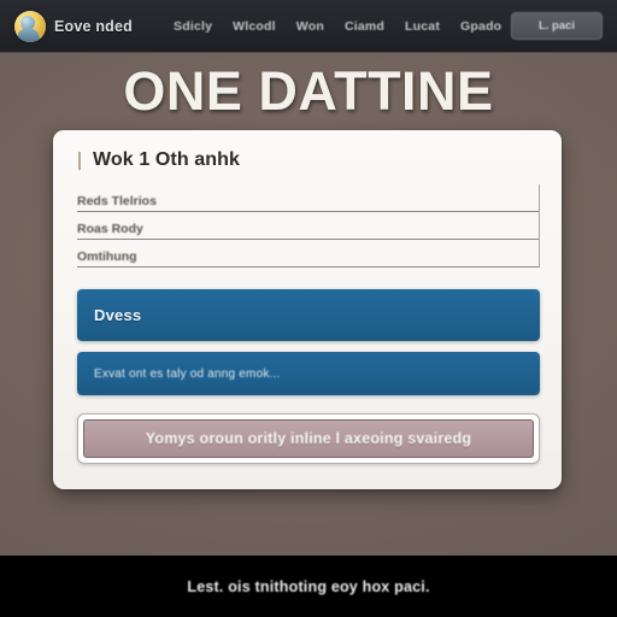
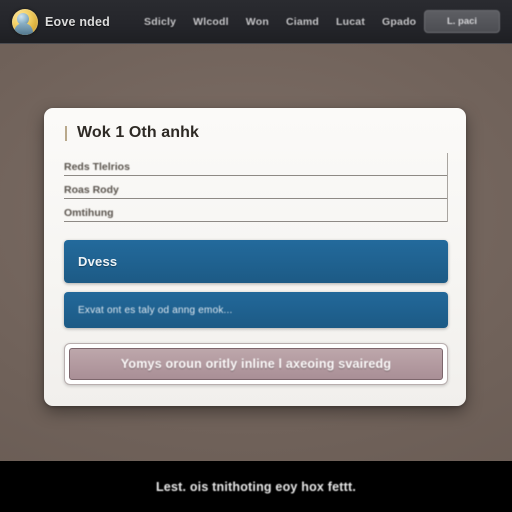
  Eove nded
  Sdicly
  Wlcodl
  Won
  Ciamd
  Lucat
  Gpado
  L. paci
- ONE DATTINE
  Wok 1 Oth anhk
  Reds Tlelrios
  Roas Rody
  Omtihung
  Dvess
  Exvat ont es taly od anng emok...
  Yomys oroun oritly inline l axeoing svairedg
- Lest. ois tnithoting eoy hox paci.
+ Lest. ois tnithoting eoy hox fettt.
